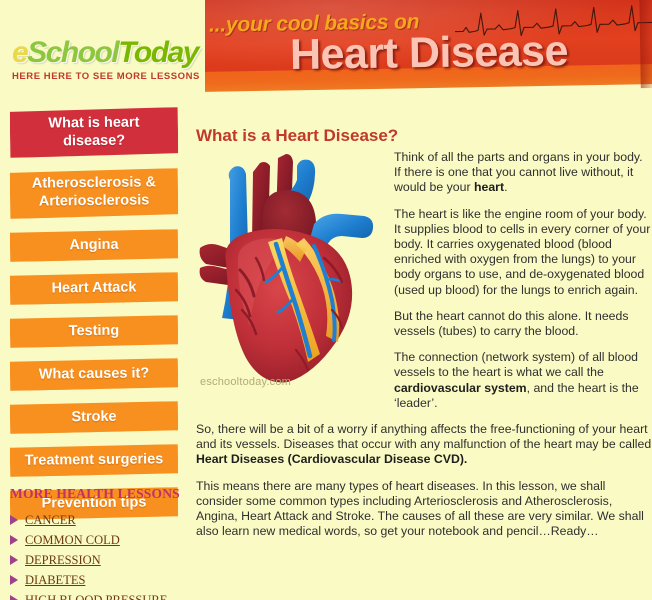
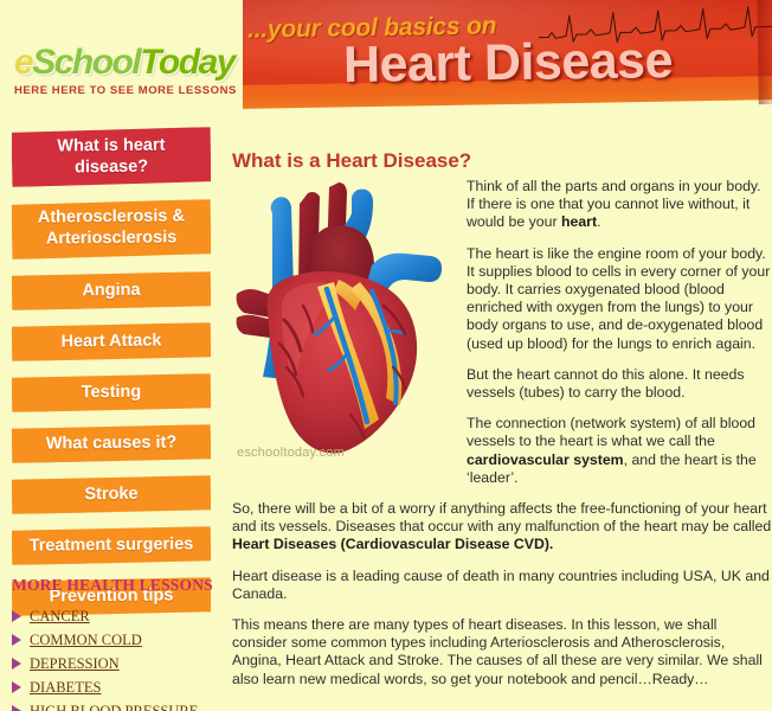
  ...your cool basics on
  Heart Disease
  eSchoolToday
  HERE HERE TO SEE MORE LESSONS
  What is heart disease?
  Atherosclerosis & Arteriosclerosis
  Angina
  Heart Attack
  Testing
  What causes it?
  Stroke
  Treatment surgeries
  Prevention tips
  MORE HEALTH LESSONS
  CANCER
  COMMON COLD
  DEPRESSION
  DIABETES
  What is a Heart Disease?
  eschooltoday.com
  Think of all the parts and organs in your body. If there is one that you cannot live without, it would be your heart.
  The heart is like the engine room of your body. It supplies blood to cells in every corner of your body. It carries oxygenated blood (blood enriched with oxygen from the lungs) to your body organs to use, and de-oxygenated blood (used up blood) for the lungs to enrich again.
  But the heart cannot do this alone. It needs vessels (tubes) to carry the blood.
  The connection (network system) of all blood vessels to the heart is what we call the cardiovascular system, and the heart is the ‘leader’.
  So, there will be a bit of a worry if anything affects the free-functioning of your heart and its vessels. Diseases that occur with any malfunction of the heart may be called Heart Diseases (Cardiovascular Disease CVD).
+ Heart disease is a leading cause of death in many countries including USA, UK and Canada.
  This means there are many types of heart diseases. In this lesson, we shall consider some common types including Arteriosclerosis and Atherosclerosis, Angina, Heart Attack and Stroke. The causes of all these are very similar. We shall also learn new medical words, so get your notebook and pencil…Ready…
